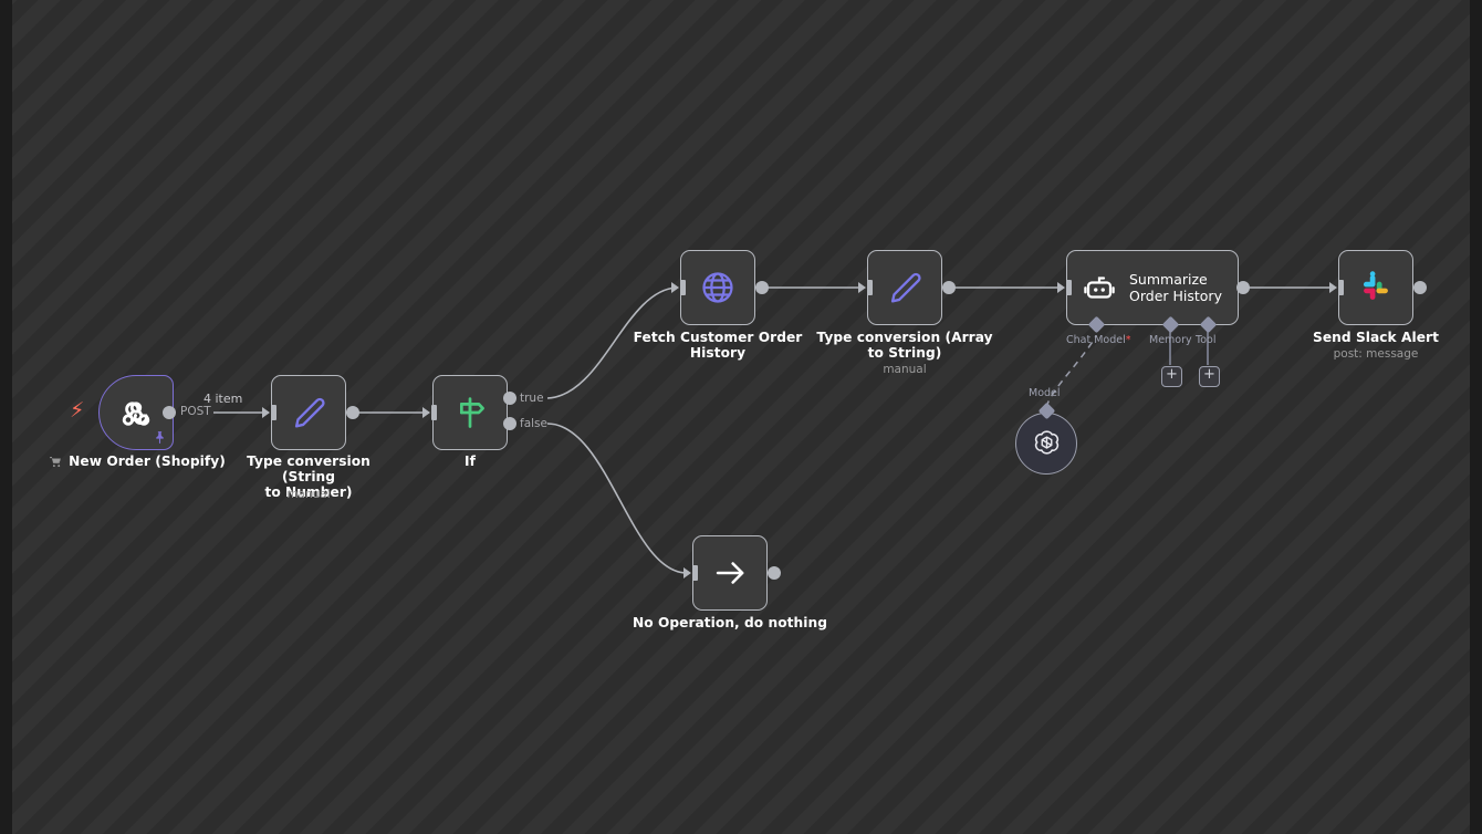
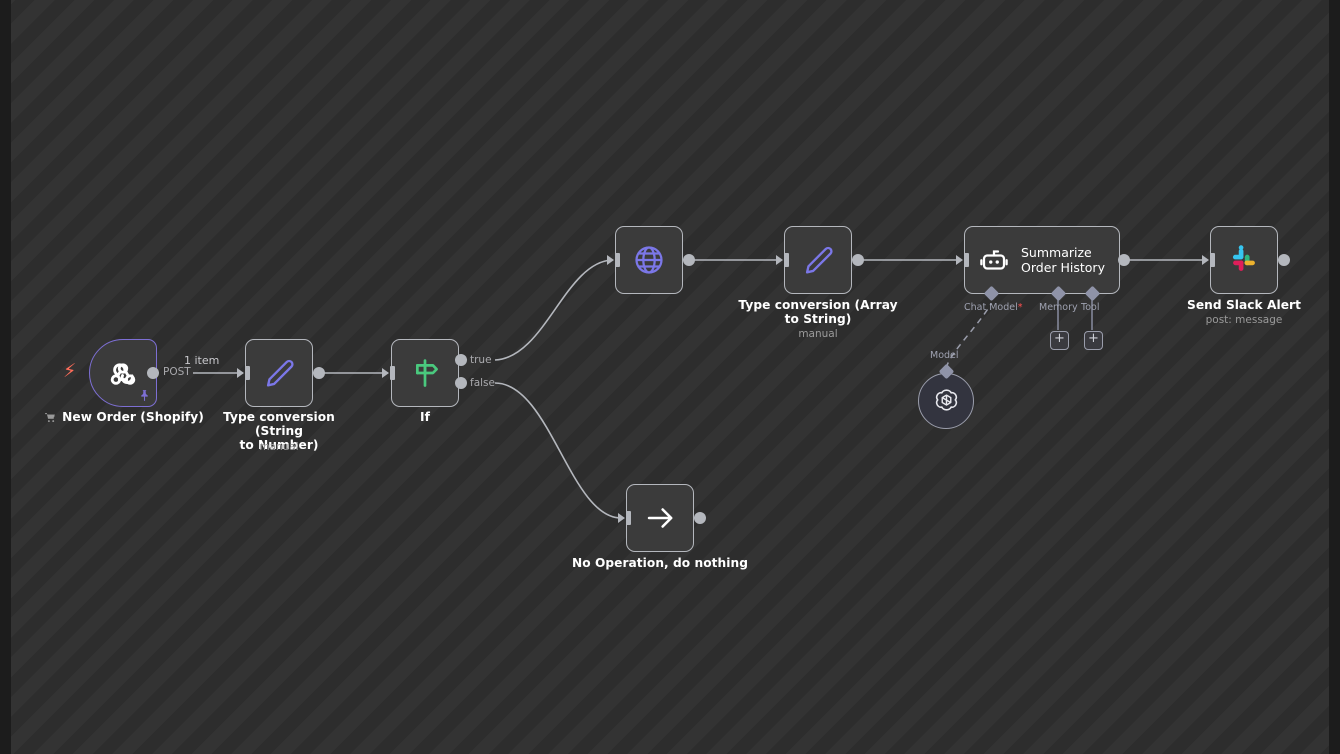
  ⚡
  POST
- 4 item
+ 1 item
  New Order (Shopify)
  Type conversion (String
  to Number)
  manual
  true
  false
  If
- Fetch Customer Order
- History
  Type conversion (Array
  to String)
  manual
  Summarize
  Order History
  Chat Model*
  Memory
  +
  Tool
  +
  Model
  Send Slack Alert
  post: message
  No Operation, do nothing
